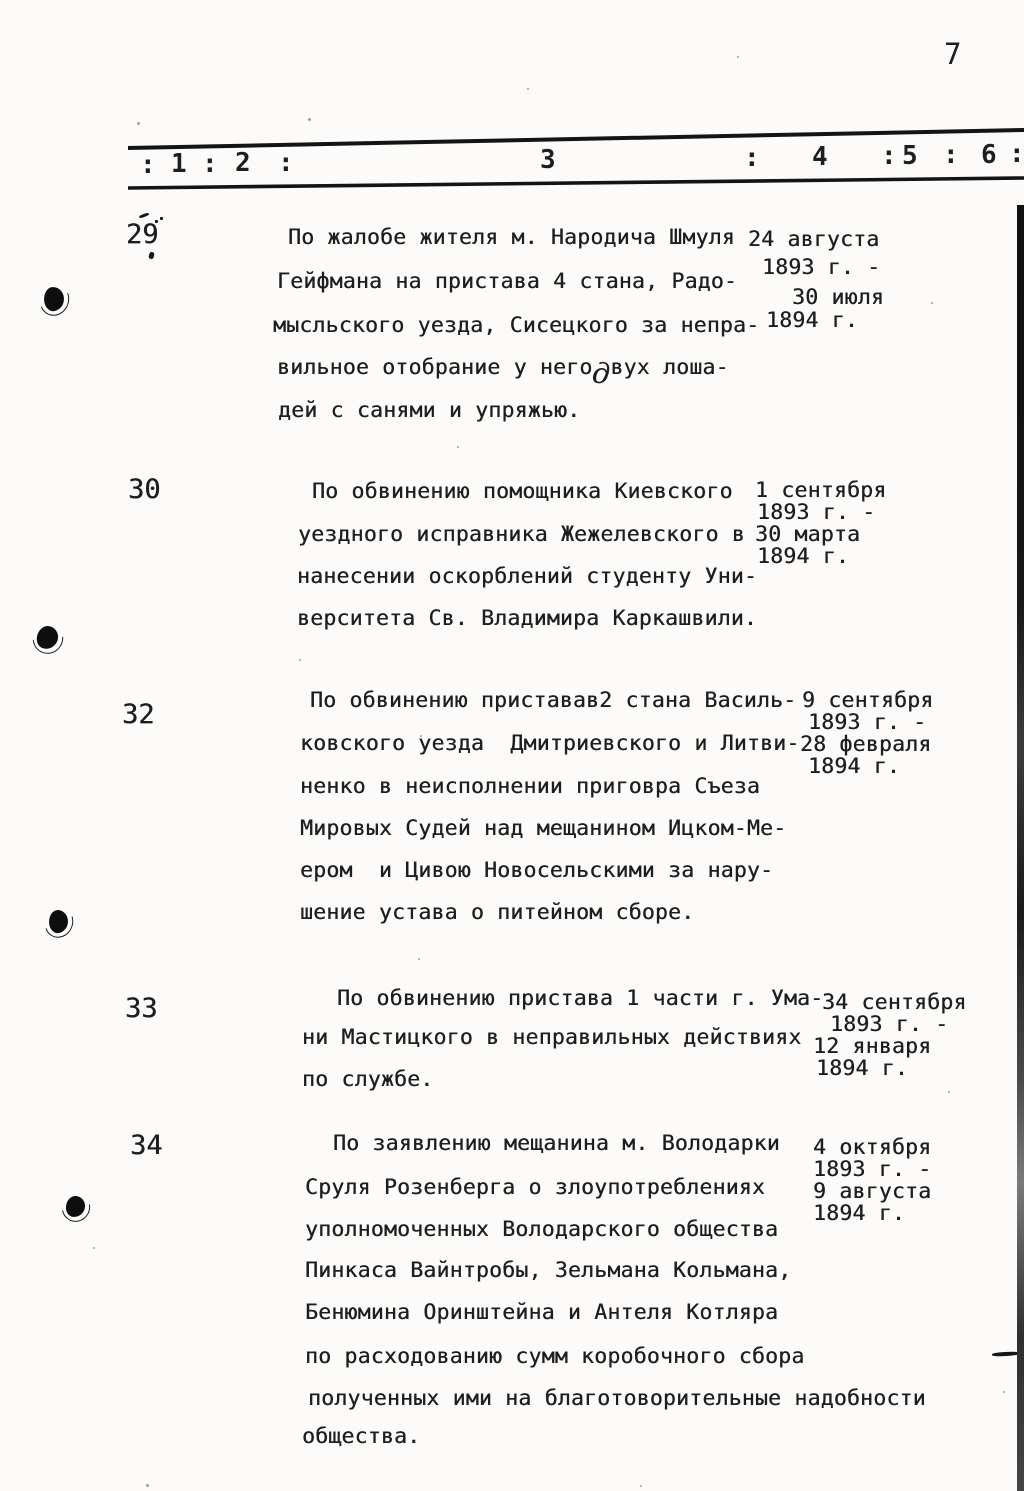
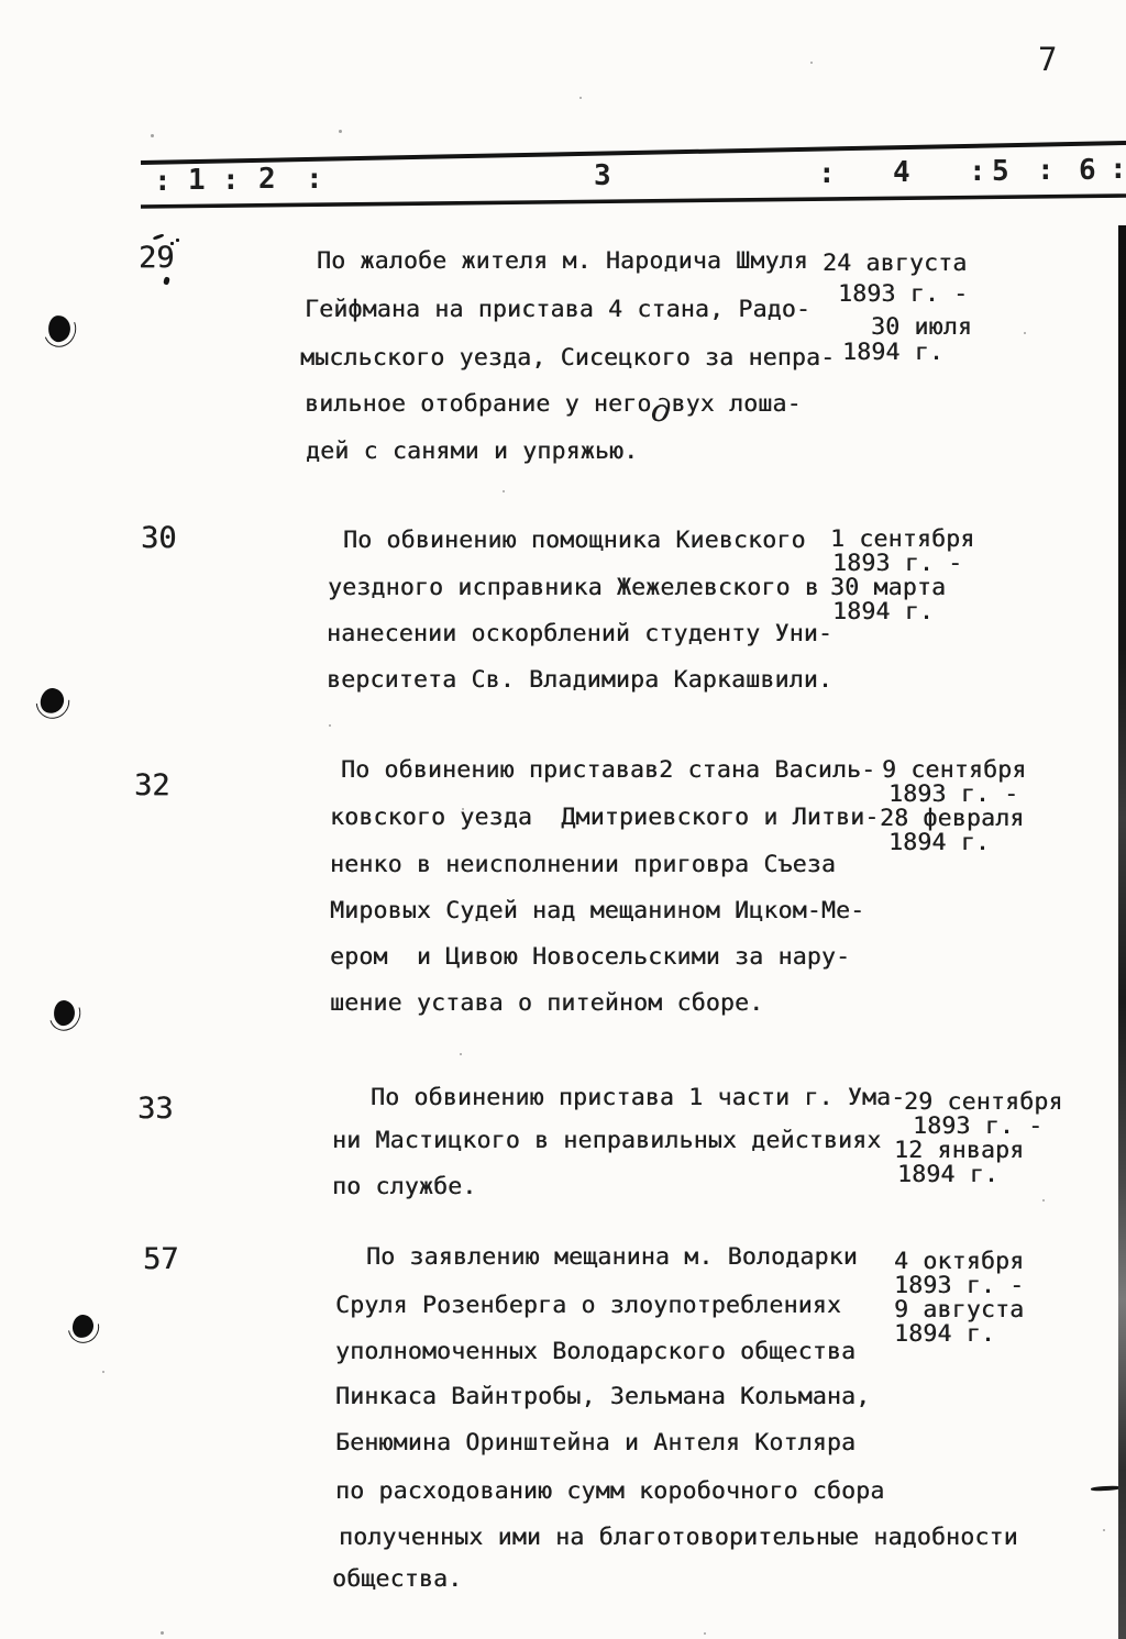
  7
  :
  1
  :
  2
  :
  3
  :
  4
  :
  5
  :
  6
  :
  29
  По жалобе жителя м. Народича Шмуля
  Гейфмана на пристава 4 стана, Радо-
  мысльского уезда, Сисецкого за непра-
  дей с санями и упряжью.
  24 августа
  1893 г. -
  30 июля
  1894 г.
  30
  По обвинению помощника Киевского
  уездного исправника Жежелевского в
  нанесении оскорблений студенту Уни-
  верситета Св. Владимира Каркашвили.
  1 сентября
  1893 г. -
  30 марта
  1894 г.
  32
  По обвинению приставав2 стана Василь-
  ковского уезда Дмитриевского и Литви-
  ненко в неисполнении приговра Съеза
  Мировых Судей над мещанином Ицком-Ме-
  ером и Цивою Новосельскими за нару-
  шение устава о питейном сборе.
  9 сентября
  1893 г. -
  28 февраля
  1894 г.
  33
  По обвинению пристава 1 части г. Ума-
  ни Мастицкого в неправильных действиях
  по службе.
- 34 сентября
+ 29 сентября
  1893 г. -
  12 января
  1894 г.
- 34
+ 57
  По заявлению мещанина м. Володарки
  Сруля Розенберга о злоупотреблениях
  уполномоченных Володарского общества
  Пинкаса Вайнтробы, Зельмана Кольмана,
  Бенюмина Оринштейна и Антеля Котляра
  по расходованию сумм коробочного сбора
  полученных ими на благотоворительные надобности
  общества.
  4 октября
  1893 г. -
  9 августа
  1894 г.
